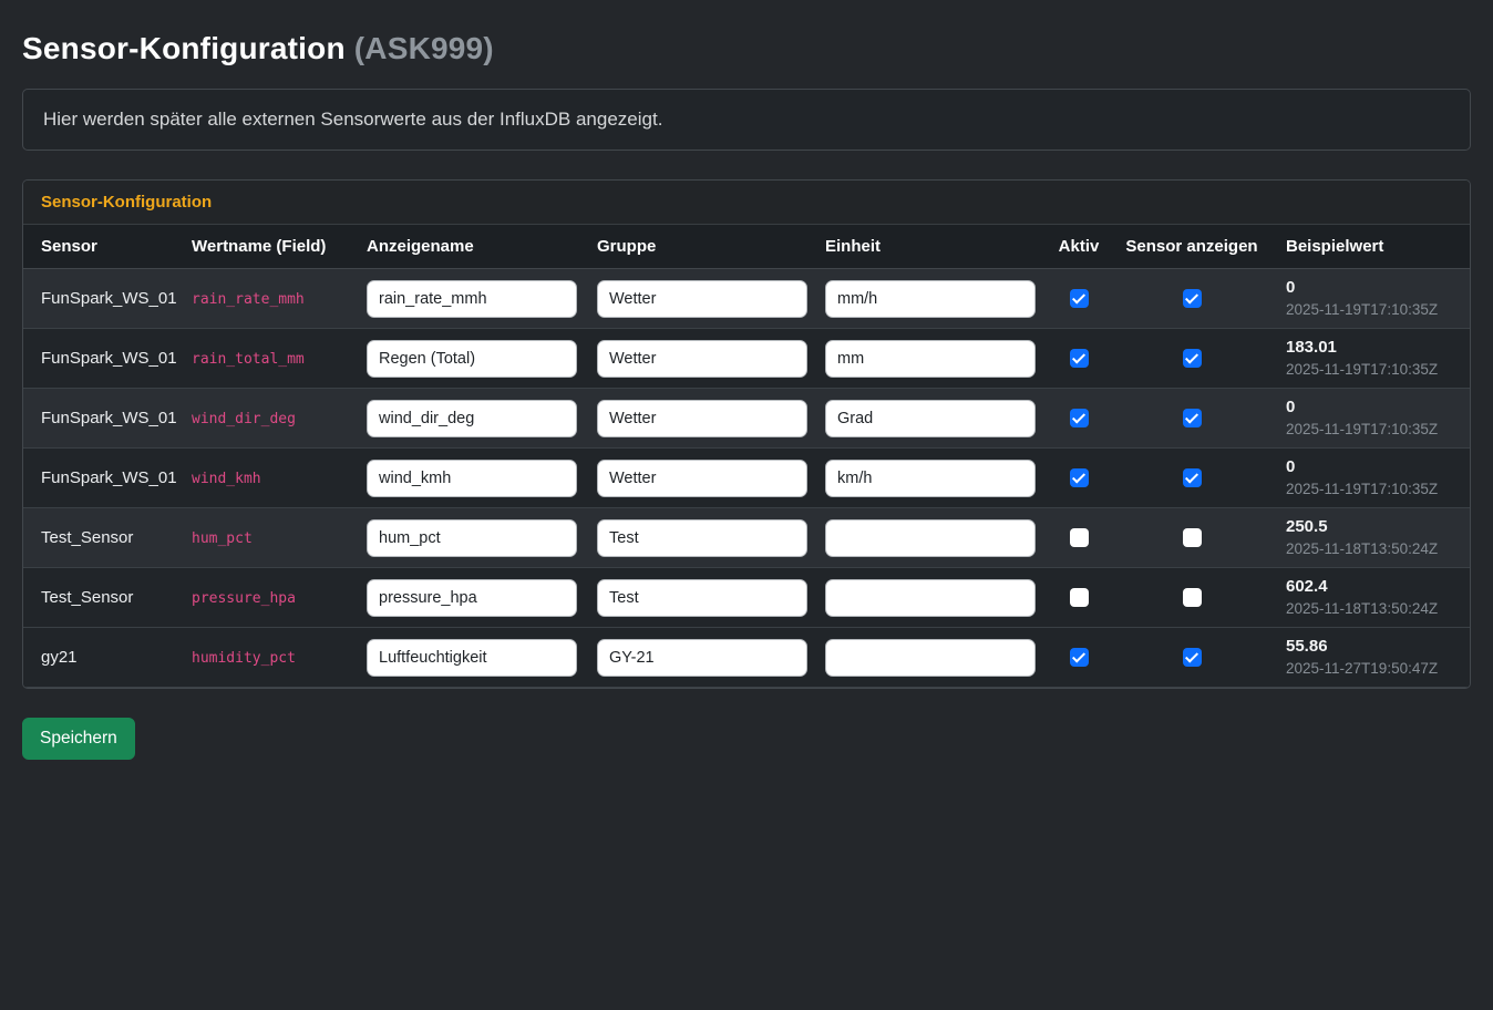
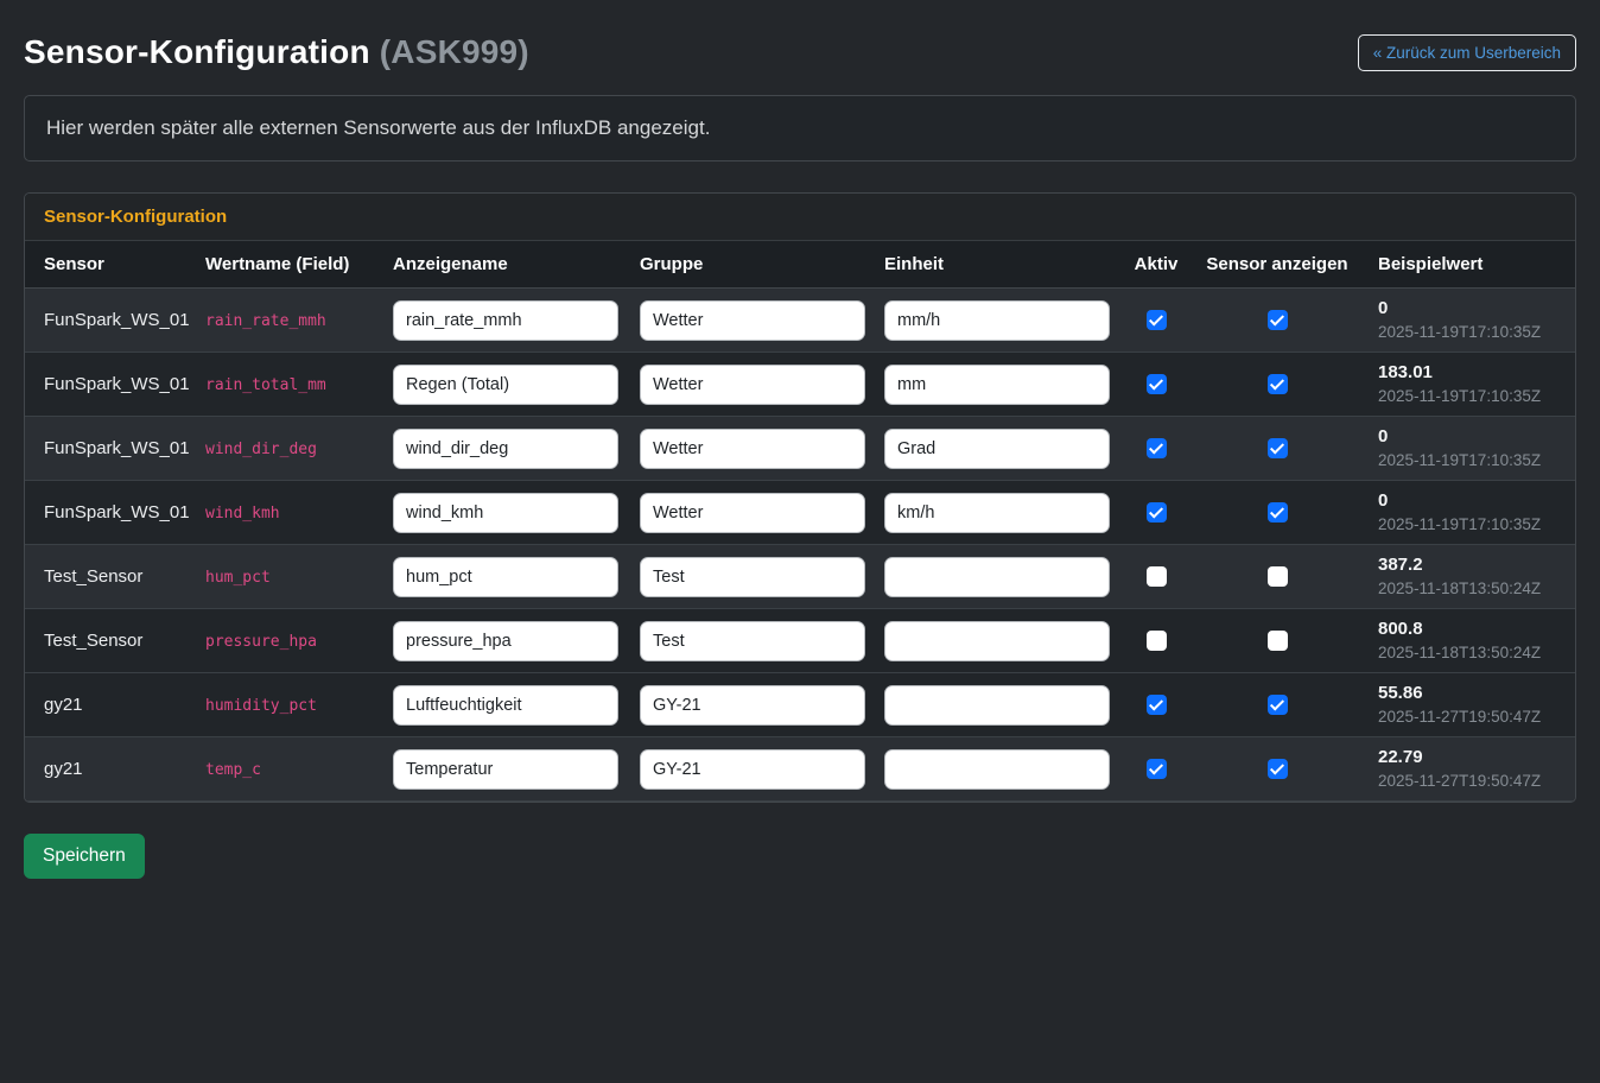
  Sensor-Konfiguration (ASK999)
+ « Zurück zum Userbereich
  Hier werden später alle externen Sensorwerte aus der InfluxDB angezeigt.
  Sensor-Konfiguration
  Sensor	Wertname (Field)	Anzeigename	Gruppe	Einheit	Aktiv	Sensor anzeigen	Beispielwert
  FunSpark_WS_01	rain_rate_mmh	rain_rate_mmh	Wetter	mm/h			0 2025-11-19T17:10:35Z
  FunSpark_WS_01	rain_total_mm	Regen (Total)	Wetter	mm			183.01 2025-11-19T17:10:35Z
  FunSpark_WS_01	wind_dir_deg	wind_dir_deg	Wetter	Grad			0 2025-11-19T17:10:35Z
  FunSpark_WS_01	wind_kmh	wind_kmh	Wetter	km/h			0 2025-11-19T17:10:35Z
- Test_Sensor	hum_pct	hum_pct	Test				250.5 2025-11-18T13:50:24Z
+ Test_Sensor	hum_pct	hum_pct	Test				387.2 2025-11-18T13:50:24Z
- Test_Sensor	pressure_hpa	pressure_hpa	Test				602.4 2025-11-18T13:50:24Z
+ Test_Sensor	pressure_hpa	pressure_hpa	Test				800.8 2025-11-18T13:50:24Z
  gy21	humidity_pct	Luftfeuchtigkeit	GY-21				55.86 2025-11-27T19:50:47Z
+ gy21	temp_c	Temperatur	GY-21				22.79 2025-11-27T19:50:47Z
  Speichern
